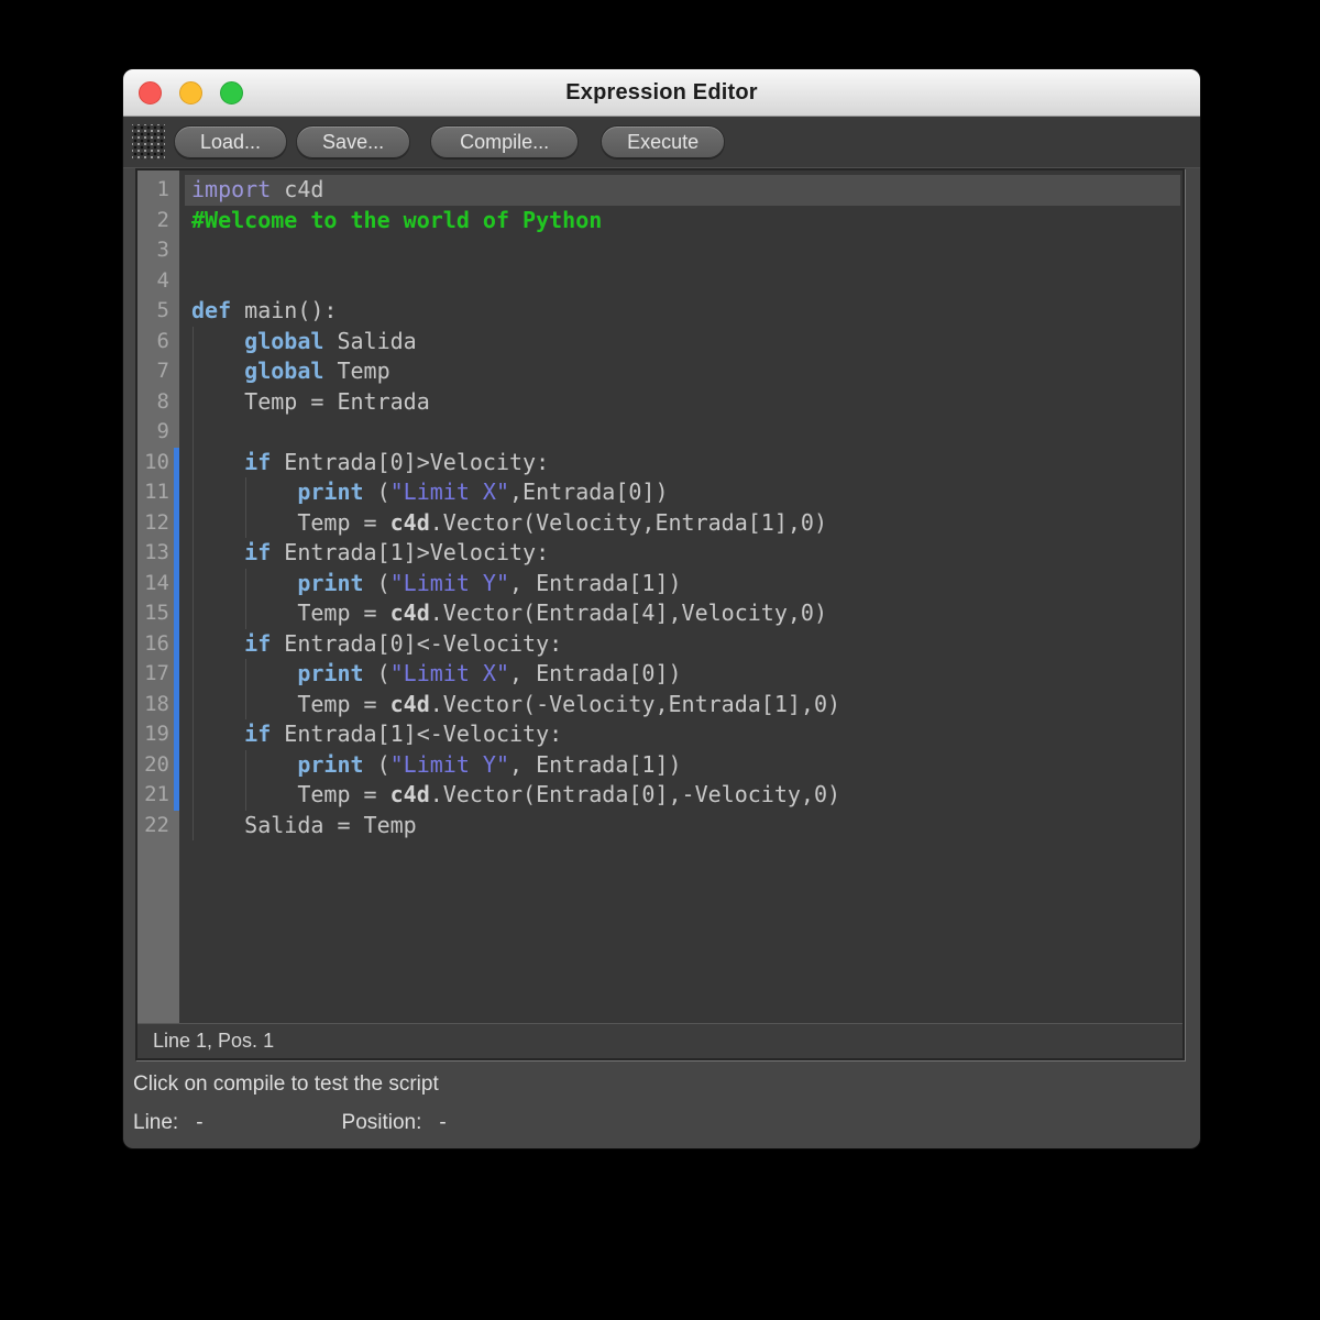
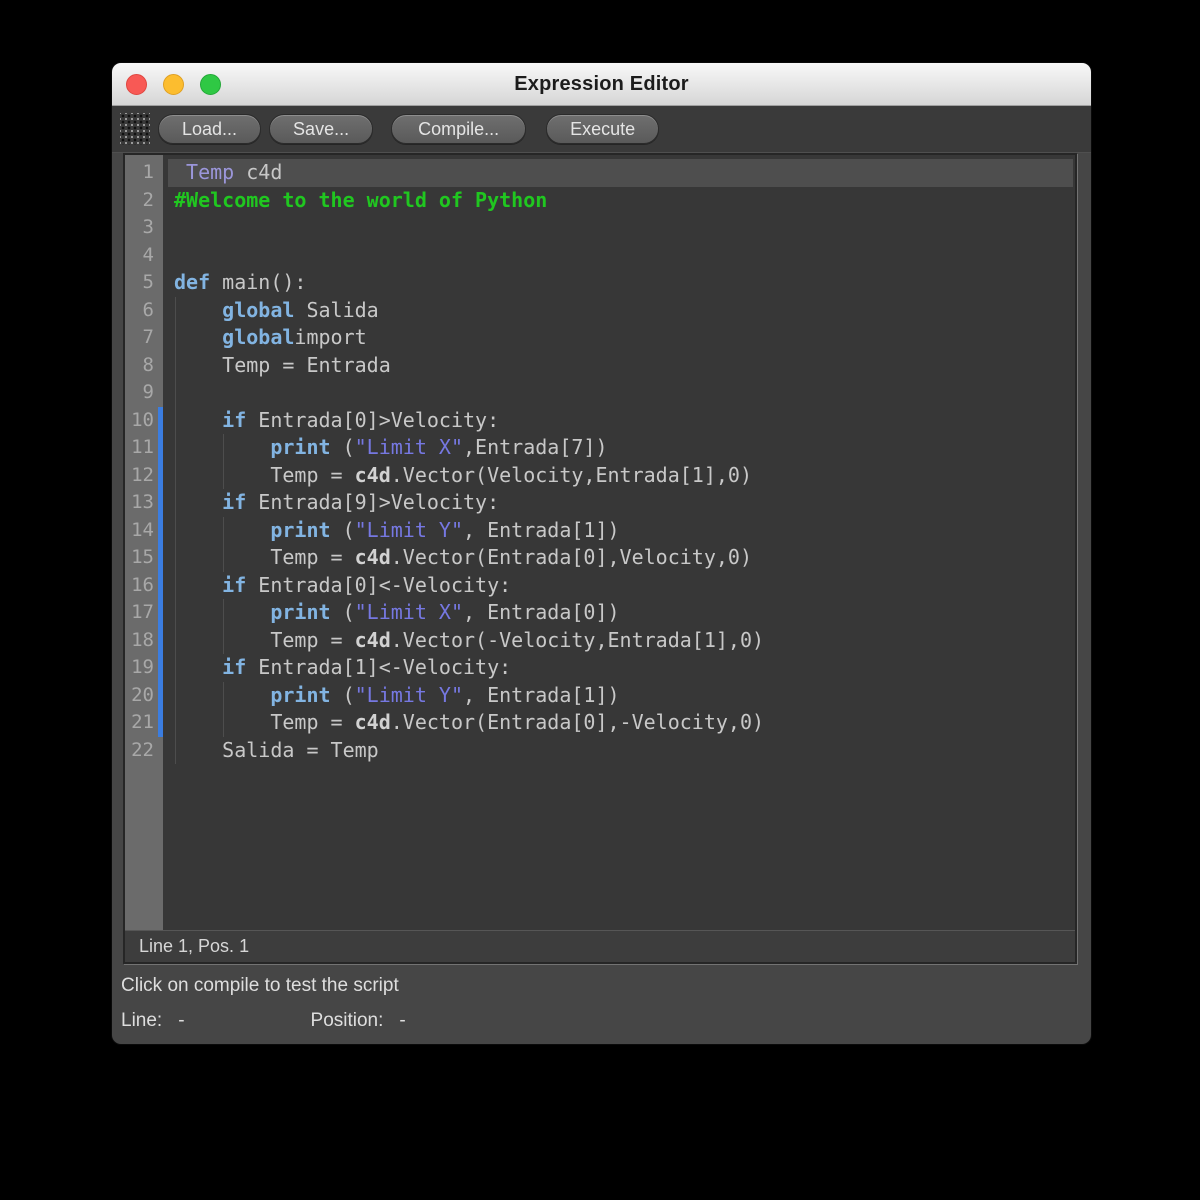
  Expression Editor
  Load...
  Save...
  Compile...
  Execute
  1
  2
  3
  4
  5
  6
  7
  8
  9
  10
  11
  12
  13
  14
  15
  16
  17
  18
  19
  20
  21
  22
- import c4d
+ Temp c4d
  #Welcome to the world of Python
  def main():
  global Salida
- global Temp
+ globalimport
  Temp = Entrada
  if Entrada[0]>Velocity:
- print ("Limit X",Entrada[0])
+ print ("Limit X",Entrada[7])
  Temp = c4d.Vector(Velocity,Entrada[1],0)
- if Entrada[1]>Velocity:
+ if Entrada[9]>Velocity:
  print ("Limit Y", Entrada[1])
- Temp = c4d.Vector(Entrada[4],Velocity,0)
+ Temp = c4d.Vector(Entrada[0],Velocity,0)
  if Entrada[0]<-Velocity:
  print ("Limit X", Entrada[0])
  Temp = c4d.Vector(-Velocity,Entrada[1],0)
  if Entrada[1]<-Velocity:
  print ("Limit Y", Entrada[1])
  Temp = c4d.Vector(Entrada[0],-Velocity,0)
  Salida = Temp
  Line 1, Pos. 1
  Click on compile to test the script
  Line:
  -
  Position:
  -
